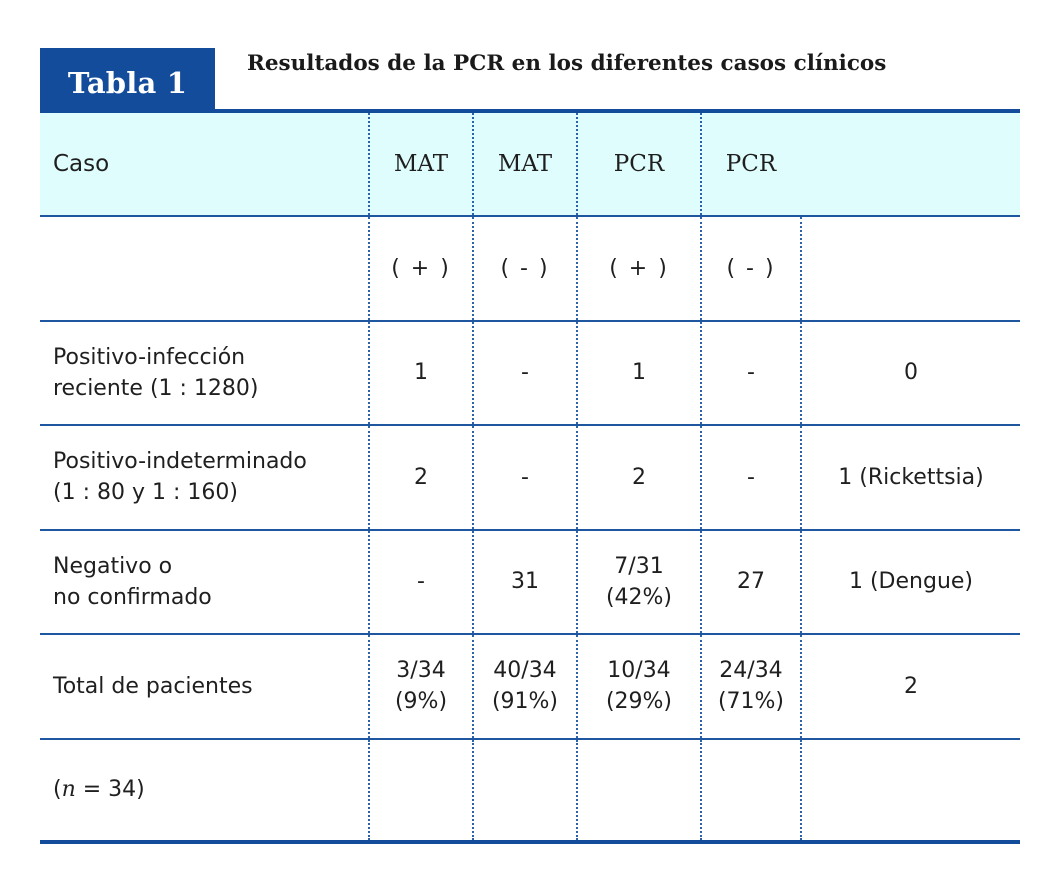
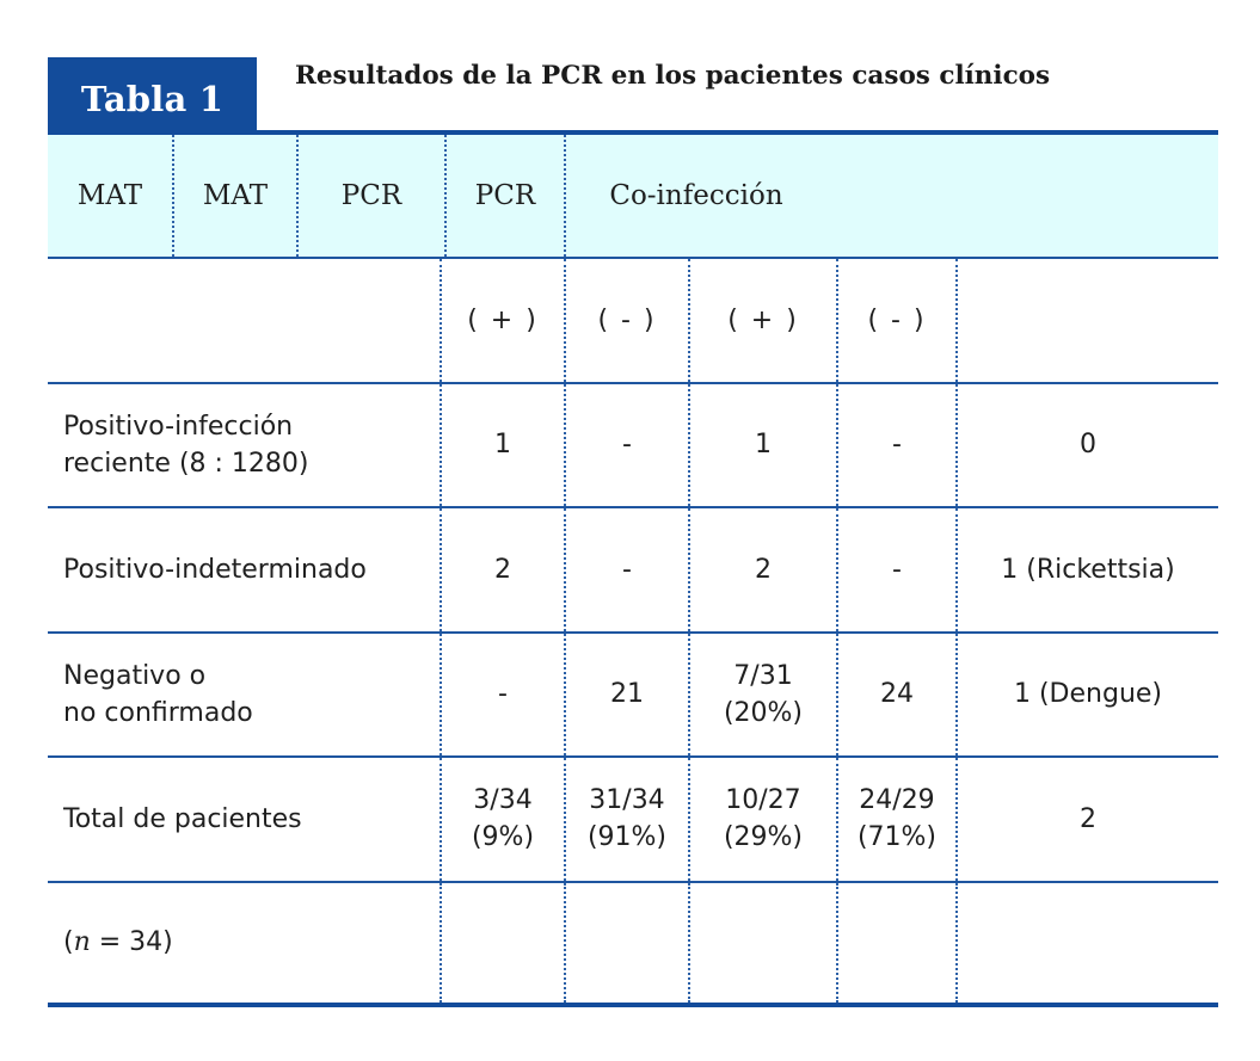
  Tabla 1
- Resultados de la PCR en los diferentes casos clínicos
+ Resultados de la PCR en los pacientes casos clínicos
- Caso
  MAT
  MAT
  PCR
  PCR
+ Co-infección
  ( + )
  ( - )
  ( + )
  ( - )
  Positivo-infección
- reciente (1 : 1280)
+ reciente (8 : 1280)
  1
  -
  1
  -
  0
  Positivo-indeterminado
- (1 : 80 y 1 : 160)
  2
  -
  2
  -
  1 (Rickettsia)
  Negativo o
  no confirmado
  -
- 31
+ 21
  7/31
- (42%)
+ (20%)
- 27
+ 24
  1 (Dengue)
  Total de pacientes
  3/34
  (9%)
- 40/34
+ 31/34
  (91%)
- 10/34
+ 10/27
  (29%)
- 24/34
+ 24/29
  (71%)
  2
  (
  n
  = 34)
